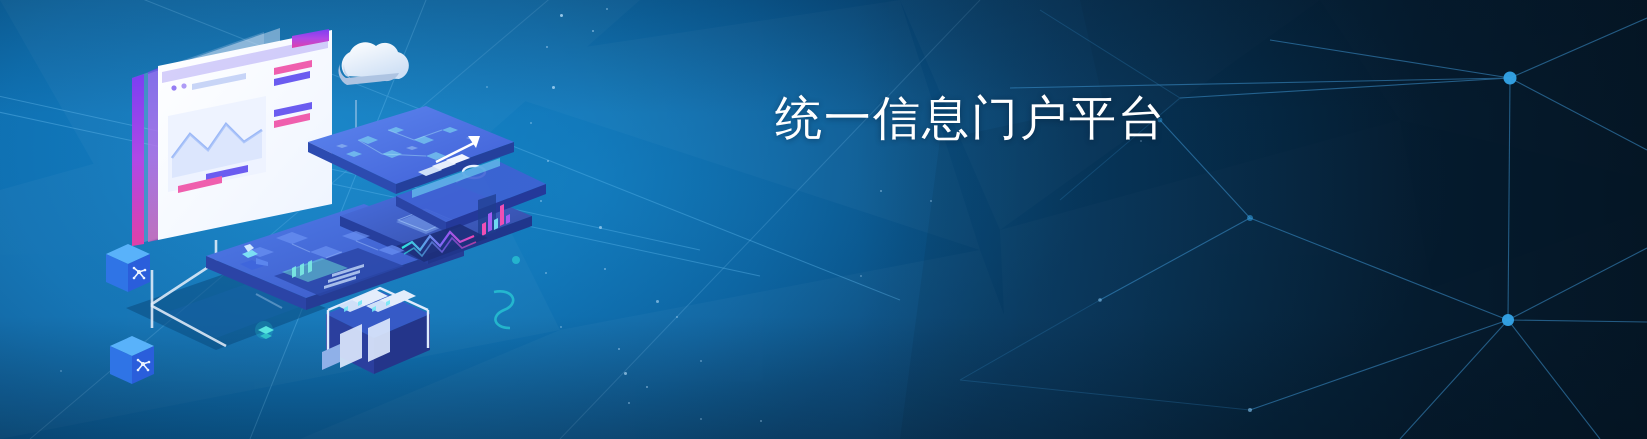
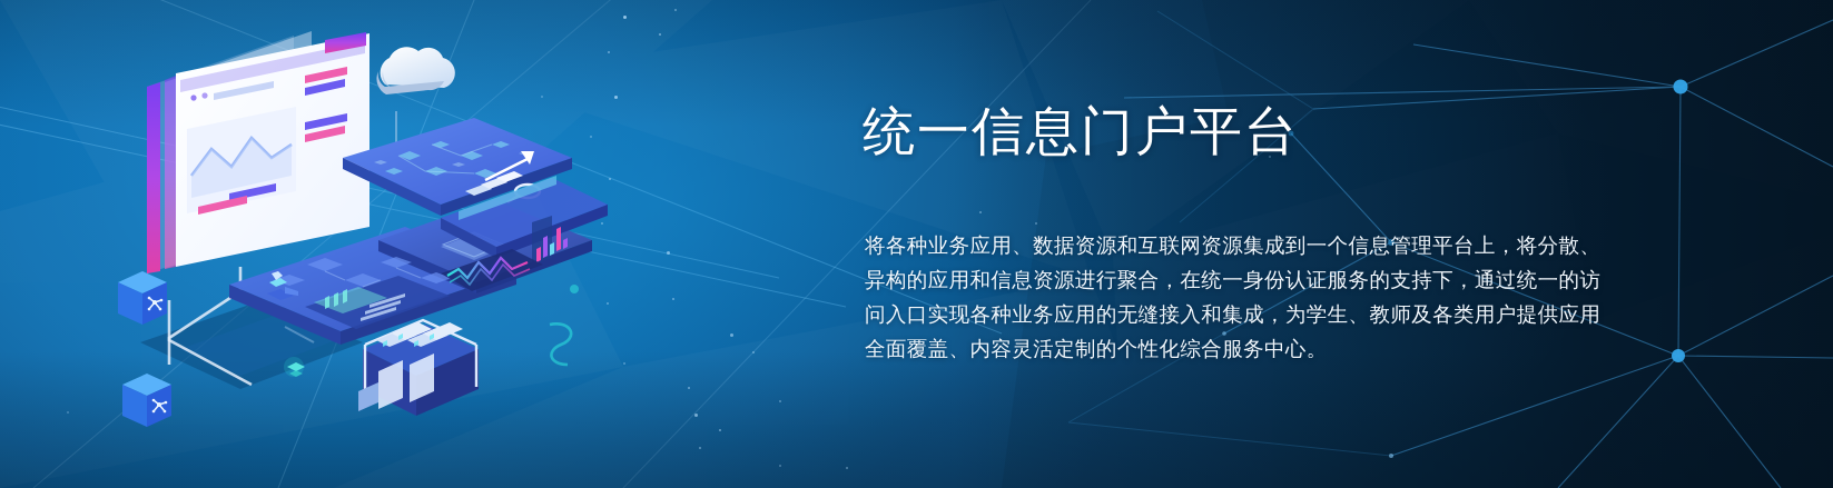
  统一信息门户平台
+ 将各种业务应用、数据资源和互联网资源集成到一个信息管理平台上，将分散、
+ 异构的应用和信息资源进行聚合，在统一身份认证服务的支持下，通过统一的访
+ 问入口实现各种业务应用的无缝接入和集成，为学生、教师及各类用户提供应用
+ 全面覆盖、内容灵活定制的个性化综合服务中心。
